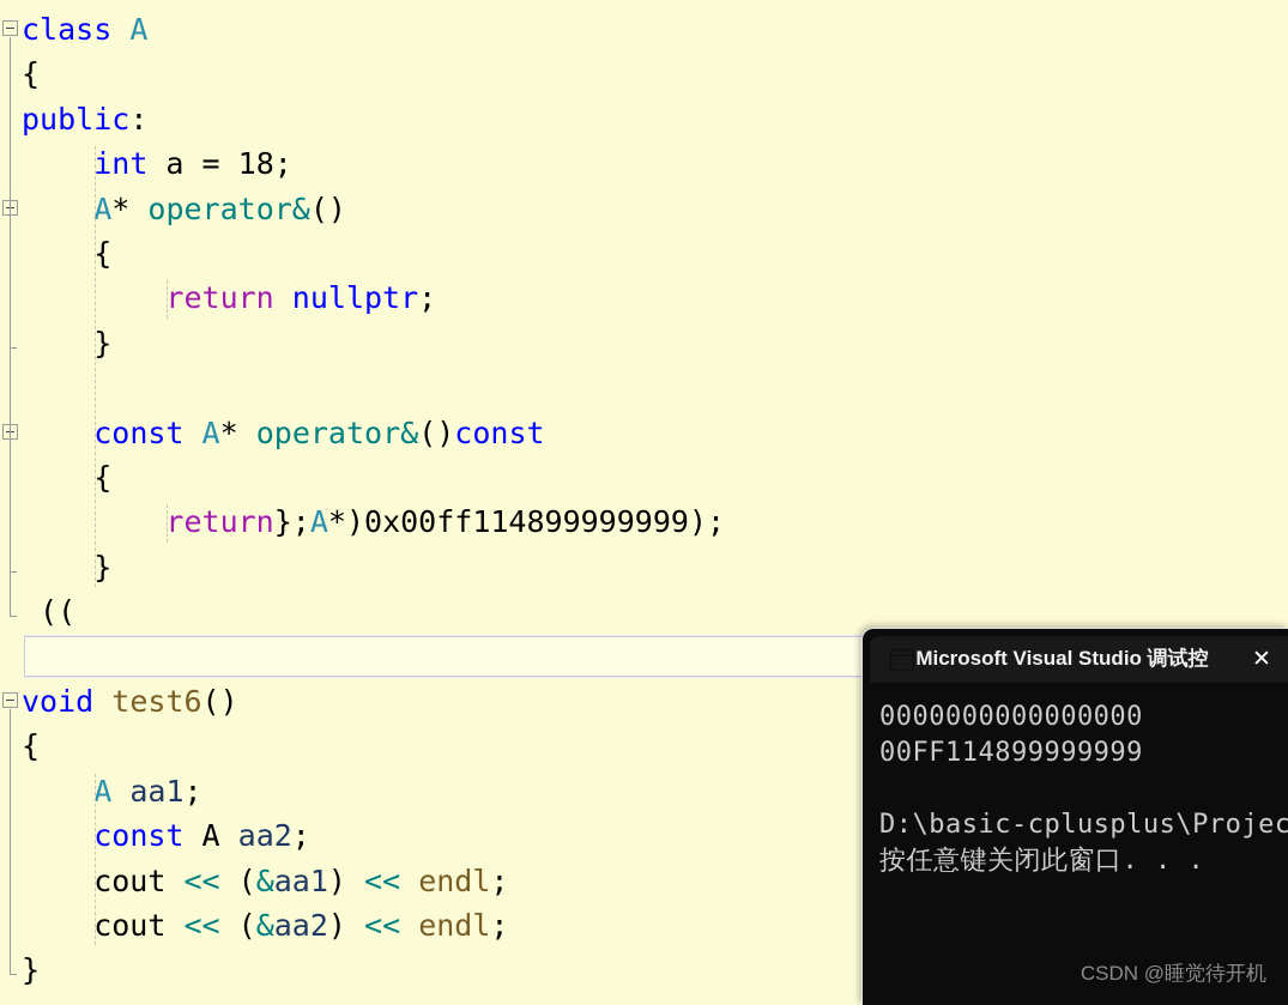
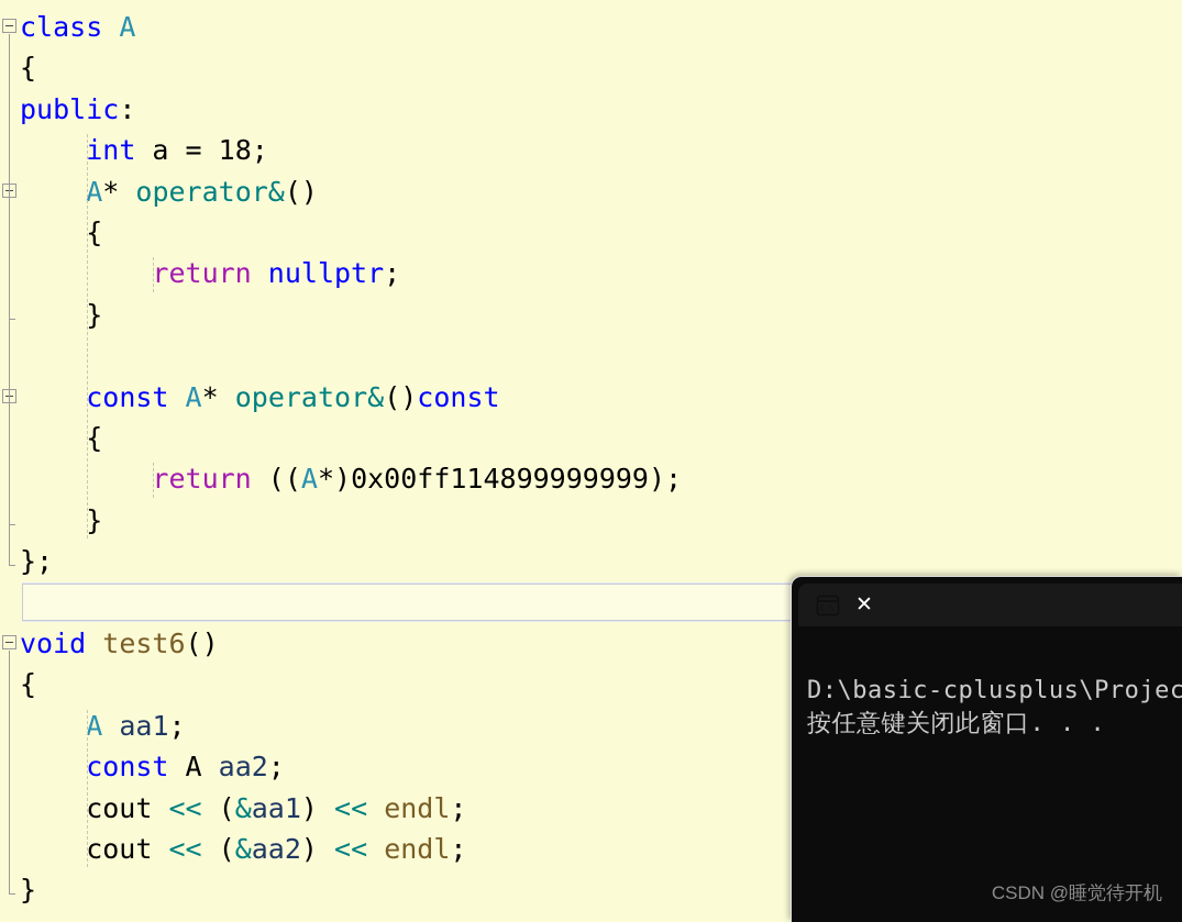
  class A
  {
  public:
  int a = 18;
  A* operator&()
  {
  return nullptr;
  }
  const A* operator&()const
  {
- return};A*)0x00ff114899999999);
+ return ((A*)0x00ff114899999999);
  }
- ((
+ };
  void test6()
  {
  A aa1;
  const A aa2;
  cout << (&aa1) << endl;
  cout << (&aa2) << endl;
  }
- Microsoft Visual Studio 调试控
  ✕
- 0000000000000000
- 00FF114899999999
  D:\basic-cplusplus\Projec
  按任意键关闭此窗口. . .
  CSDN @睡觉待开机
